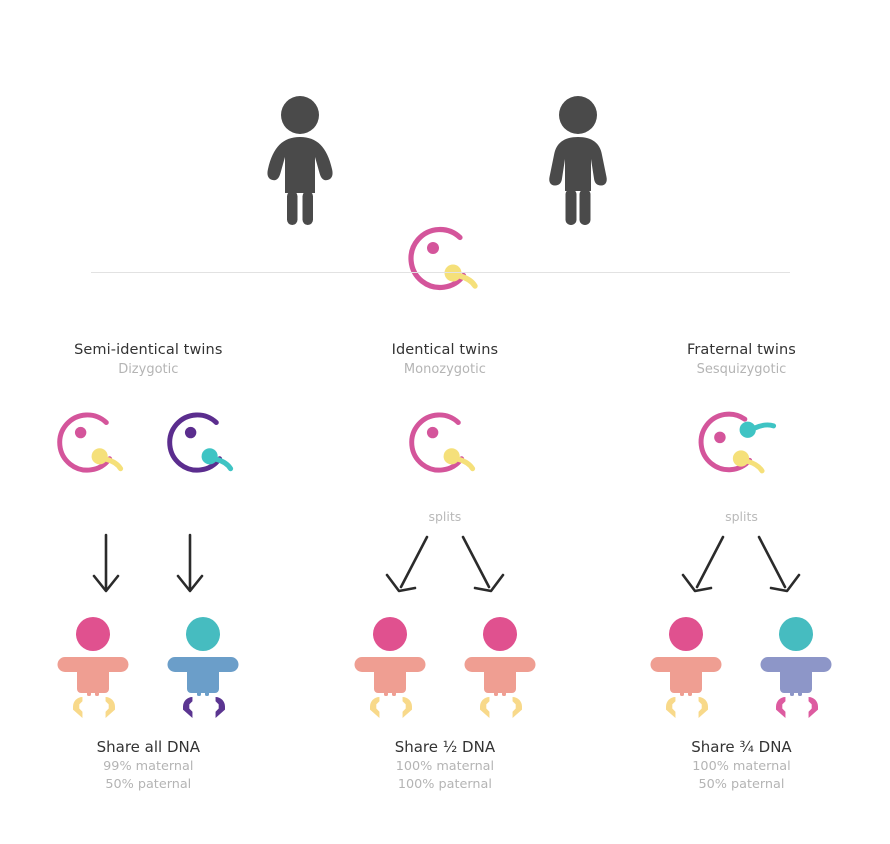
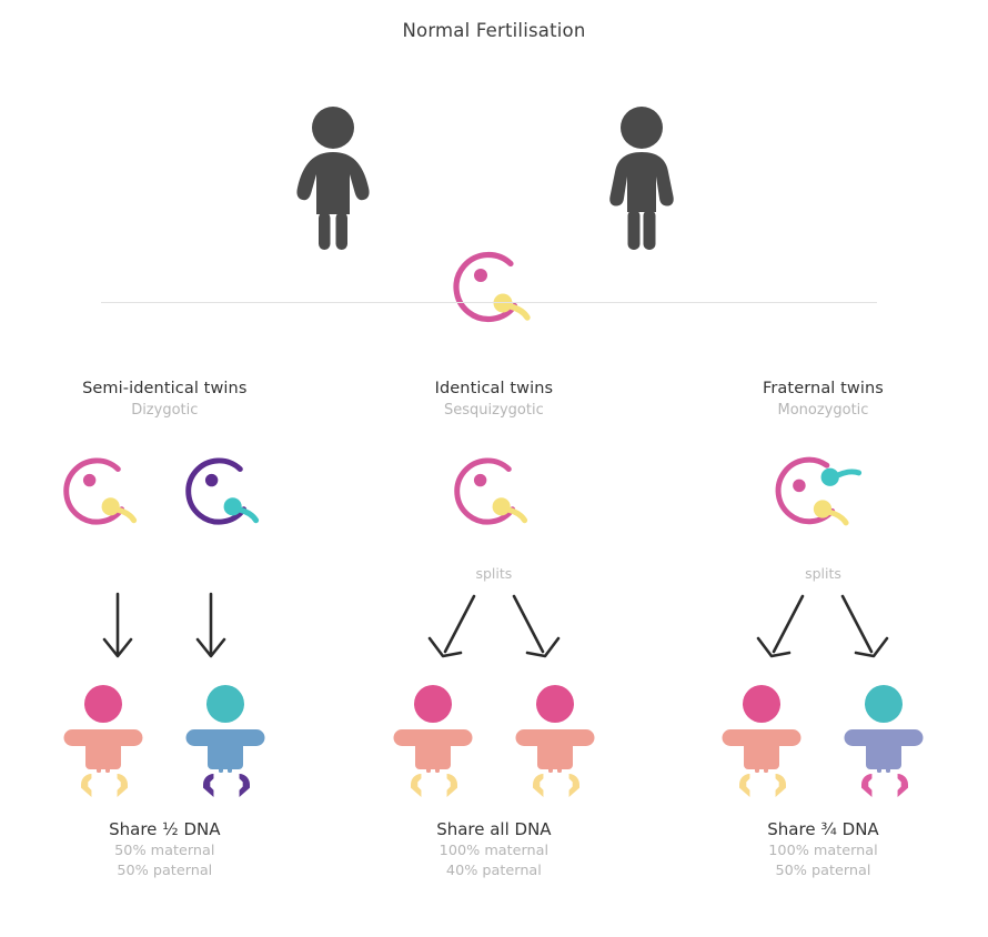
+ Normal Fertilisation
  Semi-identical twins
  Dizygotic
- Share all DNA
+ Share ½ DNA
- 99% maternal
+ 50% maternal
  50% paternal
  Identical twins
- Monozygotic
+ Sesquizygotic
  splits
- Share ½ DNA
+ Share all DNA
  100% maternal
- 100% paternal
+ 40% paternal
  Fraternal twins
- Sesquizygotic
+ Monozygotic
  splits
  Share ¾ DNA
  100% maternal
  50% paternal
